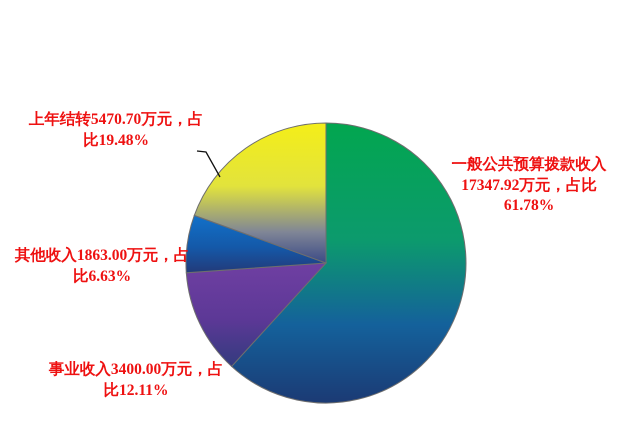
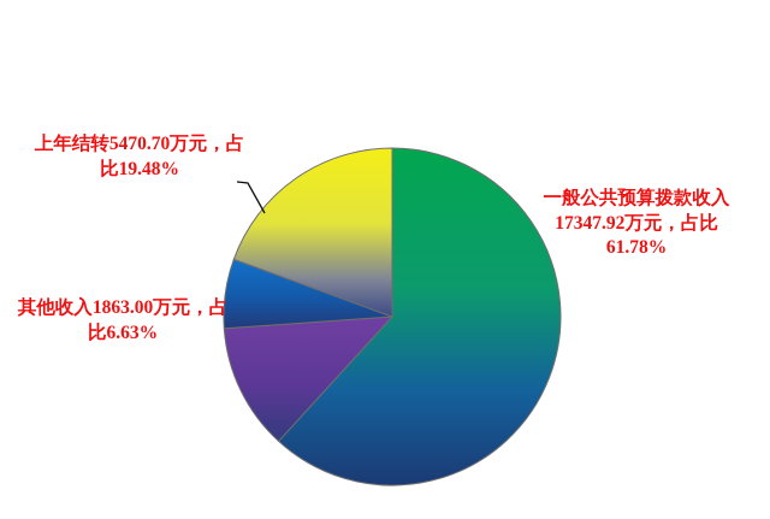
  一般公共预算拨款收入17347.92万元，占比61.78%
  上年结转5470.70万元，占比19.48%
  其他收入1863.00万元，占比6.63%
- 事业收入3400.00万元，占比12.11%
